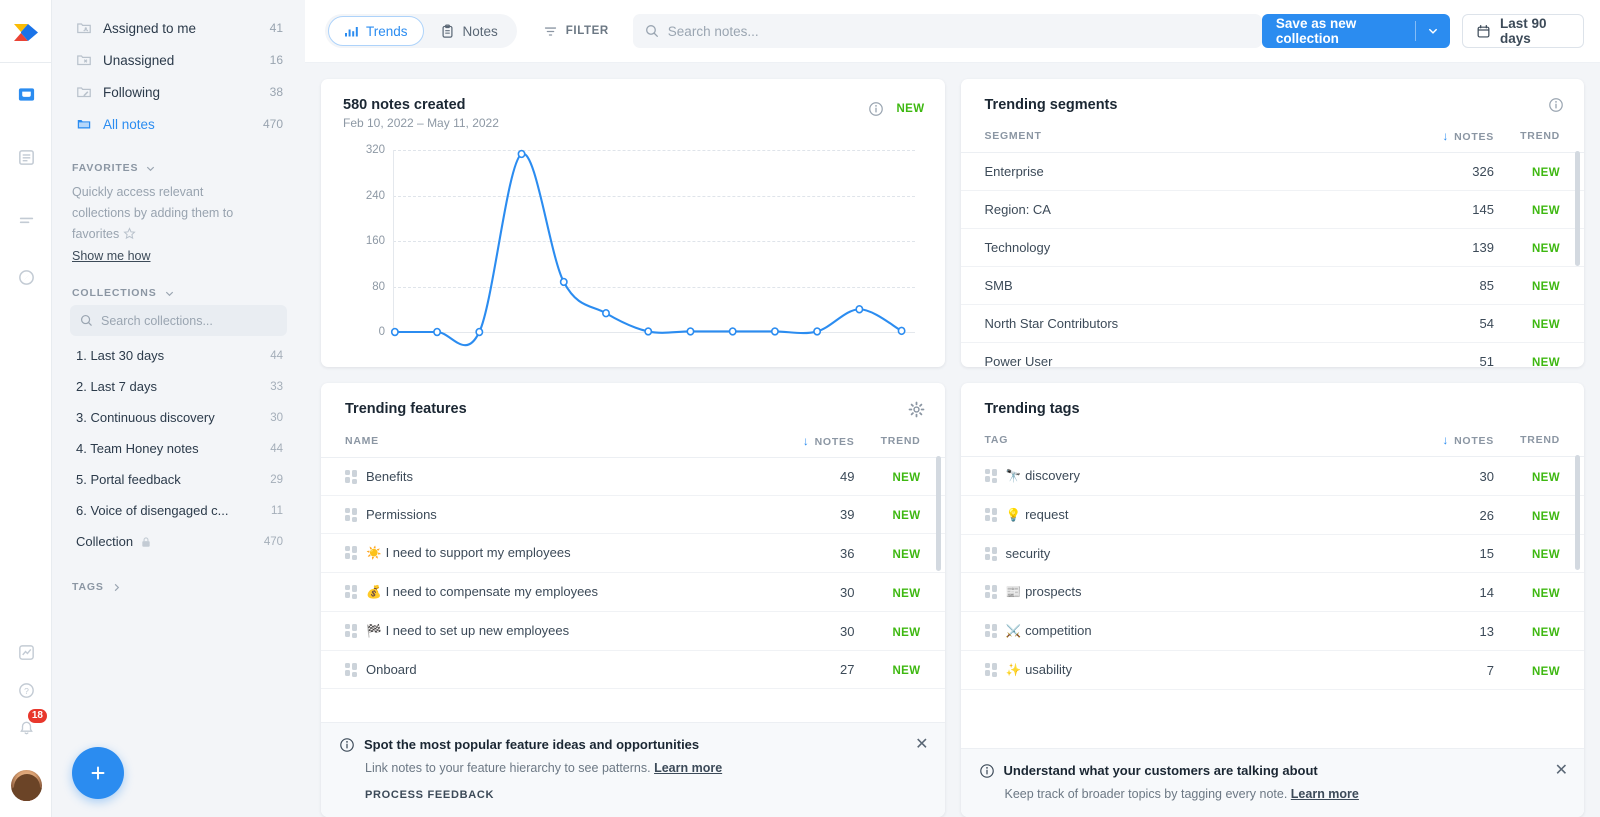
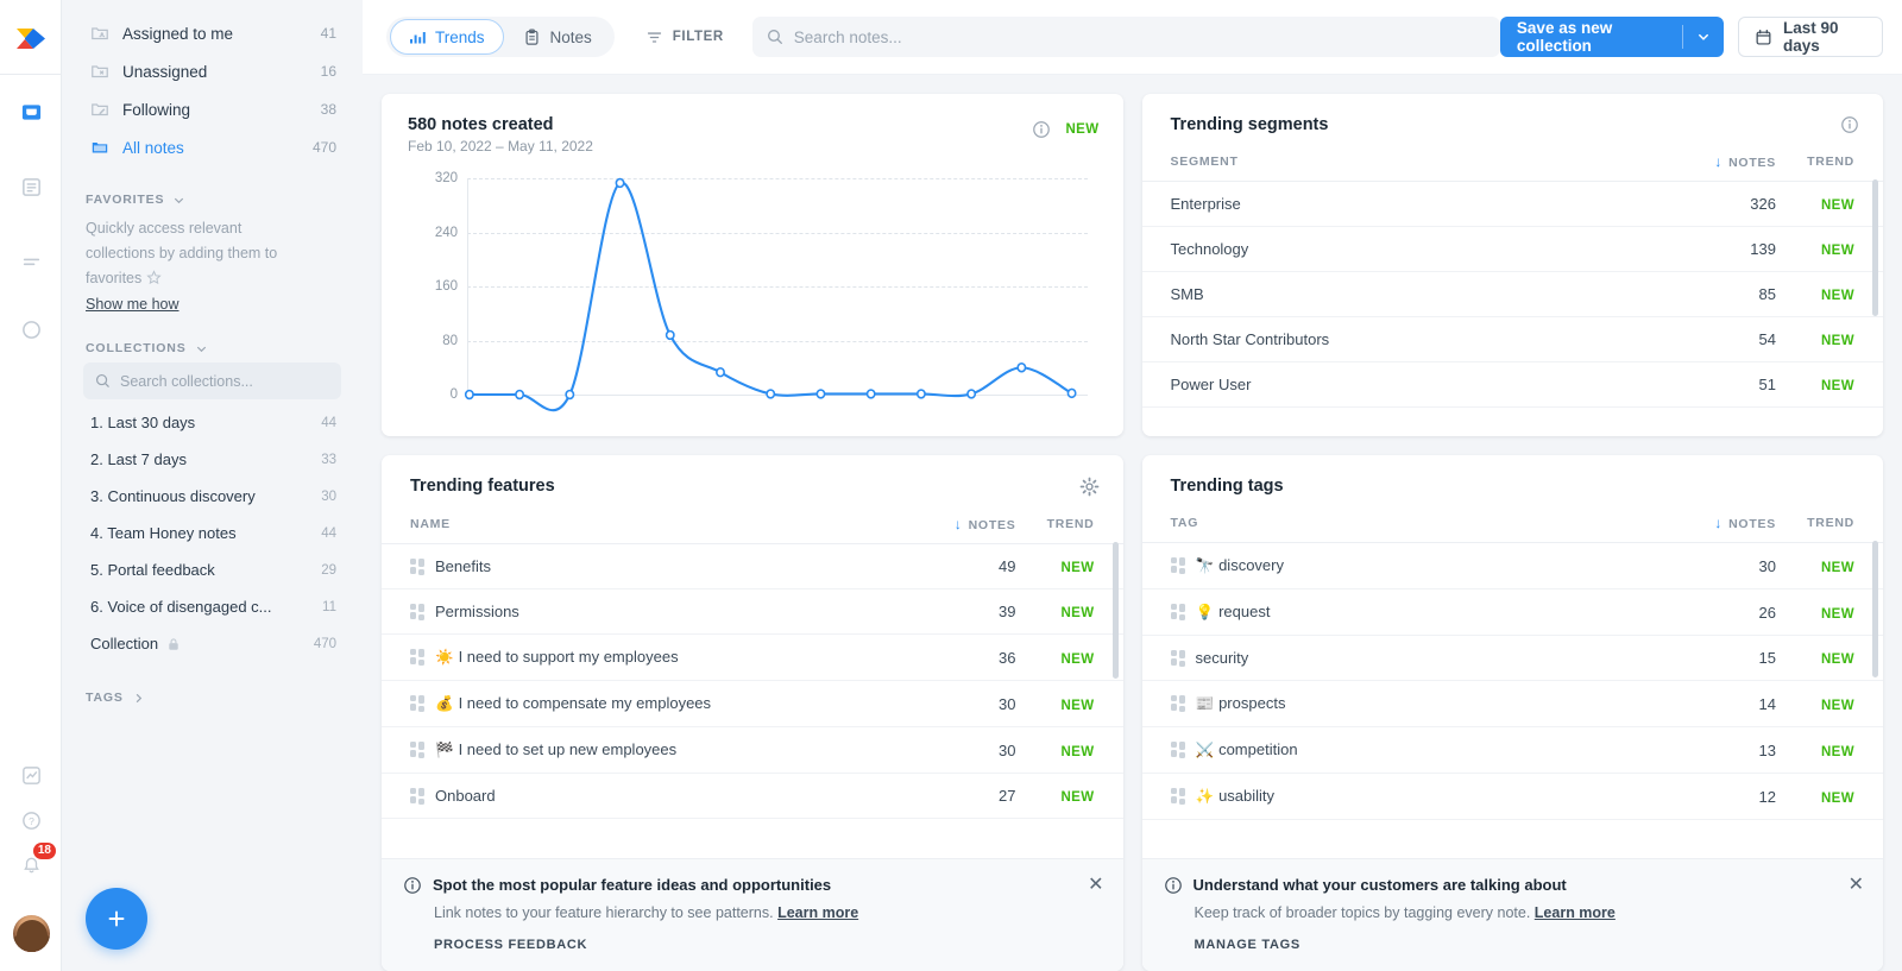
  ?
  18
  Assigned to me
  41
  Unassigned
  16
  Following
  38
  All notes
  470
  FAVORITES
  Quickly access relevant collections by adding them to favorites
  Show me how
  COLLECTIONS
  Search collections...
  1. Last 30 days
  44
  2. Last 7 days
  33
  3. Continuous discovery
  30
  4. Team Honey notes
  44
  5. Portal feedback
  29
  6. Voice of disengaged c...
  11
  Collection
  470
  TAGS
  Trends
  Notes
  FILTER
  Search notes...
  Save as new collection
  Last 90 days
  580 notes created
  Feb 10, 2022 – May 11, 2022
  NEW
  320
  240
  160
  80
  0
  Trending features
  NAME	↓ NOTES	TREND
  Benefits	49	NEW
  Permissions	39	NEW
  ☀️ I need to support my employees	36	NEW
  💰 I need to compensate my employees	30	NEW
  🏁 I need to set up new employees	30	NEW
  Onboard	27	NEW
  Spot the most popular feature ideas and opportunities
  Link notes to your feature hierarchy to see patterns. Learn more
  PROCESS FEEDBACK
  ✕
  Trending segments
  SEGMENT	↓ NOTES	TREND
  Enterprise	326	NEW
- Region: CA	145	NEW
  Technology	139	NEW
  SMB	85	NEW
  North Star Contributors	54	NEW
  Power User	51	NEW
  Trending tags
  TAG	↓ NOTES	TREND
  🔭 discovery	30	NEW
  💡 request	26	NEW
  security	15	NEW
  📰 prospects	14	NEW
  ⚔️ competition	13	NEW
- ✨ usability	7	NEW
+ ✨ usability	12	NEW
  Understand what your customers are talking about
  Keep track of broader topics by tagging every note. Learn more
+ MANAGE TAGS
  ✕
